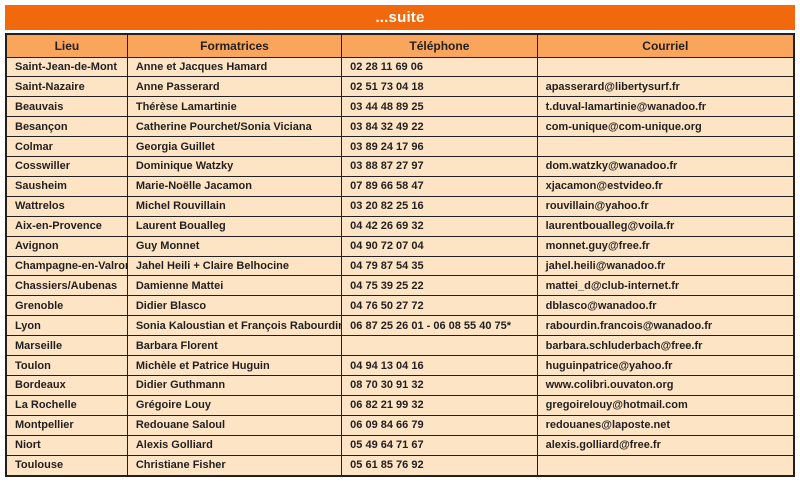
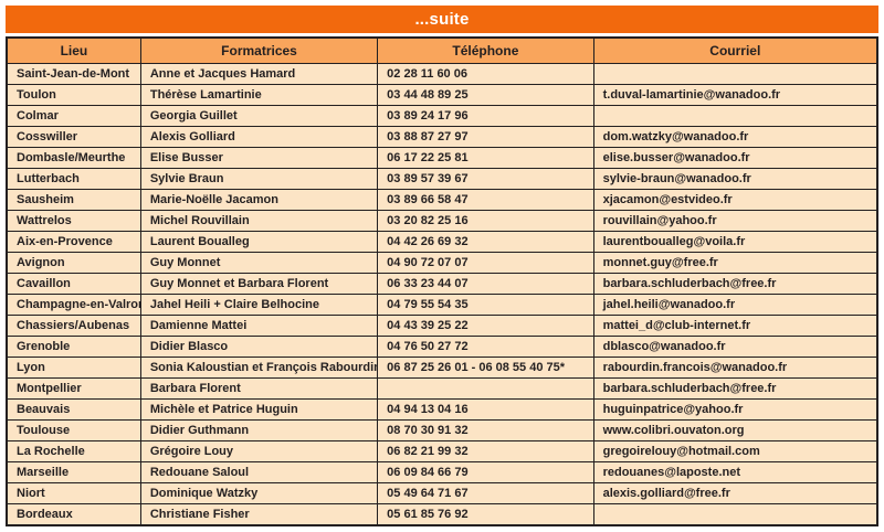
  ...suite
  Lieu	Formatrices	Téléphone	Courriel
- Saint-Jean-de-Mont	Anne et Jacques Hamard	02 28 11 69 06
+ Saint-Jean-de-Mont	Anne et Jacques Hamard	02 28 11 60 06
- Saint-Nazaire	Anne Passerard	02 51 73 04 18	apasserard@libertysurf.fr
- Beauvais	Thérèse Lamartinie	03 44 48 89 25	t.duval-lamartinie@wanadoo.fr
+ Toulon	Thérèse Lamartinie	03 44 48 89 25	t.duval-lamartinie@wanadoo.fr
- Besançon	Catherine Pourchet/Sonia Viciana	03 84 32 49 22	com-unique@com-unique.org
  Colmar	Georgia Guillet	03 89 24 17 96
- Cosswiller	Dominique Watzky	03 88 87 27 97	dom.watzky@wanadoo.fr
+ Cosswiller	Alexis Golliard	03 88 87 27 97	dom.watzky@wanadoo.fr
+ Dombasle/Meurthe	Elise Busser	06 17 22 25 81	elise.busser@wanadoo.fr
+ Lutterbach	Sylvie Braun	03 89 57 39 67	sylvie-braun@wanadoo.fr
- Sausheim	Marie-Noëlle Jacamon	07 89 66 58 47	xjacamon@estvideo.fr
+ Sausheim	Marie-Noëlle Jacamon	03 89 66 58 47	xjacamon@estvideo.fr
  Wattrelos	Michel Rouvillain	03 20 82 25 16	rouvillain@yahoo.fr
  Aix-en-Provence	Laurent Boualleg	04 42 26 69 32	laurentboualleg@voila.fr
- Avignon	Guy Monnet	04 90 72 07 04	monnet.guy@free.fr
+ Avignon	Guy Monnet	04 90 72 07 07	monnet.guy@free.fr
+ Cavaillon	Guy Monnet et Barbara Florent	06 33 23 44 07	barbara.schluderbach@free.fr
- Champagne-en-Valro	Jahel Heili + Claire Belhocine	04 79 87 54 35	jahel.heili@wanadoo.fr
+ Champagne-en-Valro	Jahel Heili + Claire Belhocine	04 79 55 54 35	jahel.heili@wanadoo.fr
- Chassiers/Aubenas	Damienne Mattei	04 75 39 25 22	mattei_d@club-internet.fr
+ Chassiers/Aubenas	Damienne Mattei	04 43 39 25 22	mattei_d@club-internet.fr
  Grenoble	Didier Blasco	04 76 50 27 72	dblasco@wanadoo.fr
  Lyon	Sonia Kaloustian et François Rabourdi	06 87 25 26 01 - 06 08 55 40 75*	rabourdin.francois@wanadoo.fr
- Marseille	Barbara Florent		barbara.schluderbach@free.fr
+ Montpellier	Barbara Florent		barbara.schluderbach@free.fr
- Toulon	Michèle et Patrice Huguin	04 94 13 04 16	huguinpatrice@yahoo.fr
+ Beauvais	Michèle et Patrice Huguin	04 94 13 04 16	huguinpatrice@yahoo.fr
- Bordeaux	Didier Guthmann	08 70 30 91 32	www.colibri.ouvaton.org
+ Toulouse	Didier Guthmann	08 70 30 91 32	www.colibri.ouvaton.org
  La Rochelle	Grégoire Louy	06 82 21 99 32	gregoirelouy@hotmail.com
- Montpellier	Redouane Saloul	06 09 84 66 79	redouanes@laposte.net
+ Marseille	Redouane Saloul	06 09 84 66 79	redouanes@laposte.net
- Niort	Alexis Golliard	05 49 64 71 67	alexis.golliard@free.fr
+ Niort	Dominique Watzky	05 49 64 71 67	alexis.golliard@free.fr
- Toulouse	Christiane Fisher	05 61 85 76 92
+ Bordeaux	Christiane Fisher	05 61 85 76 92
